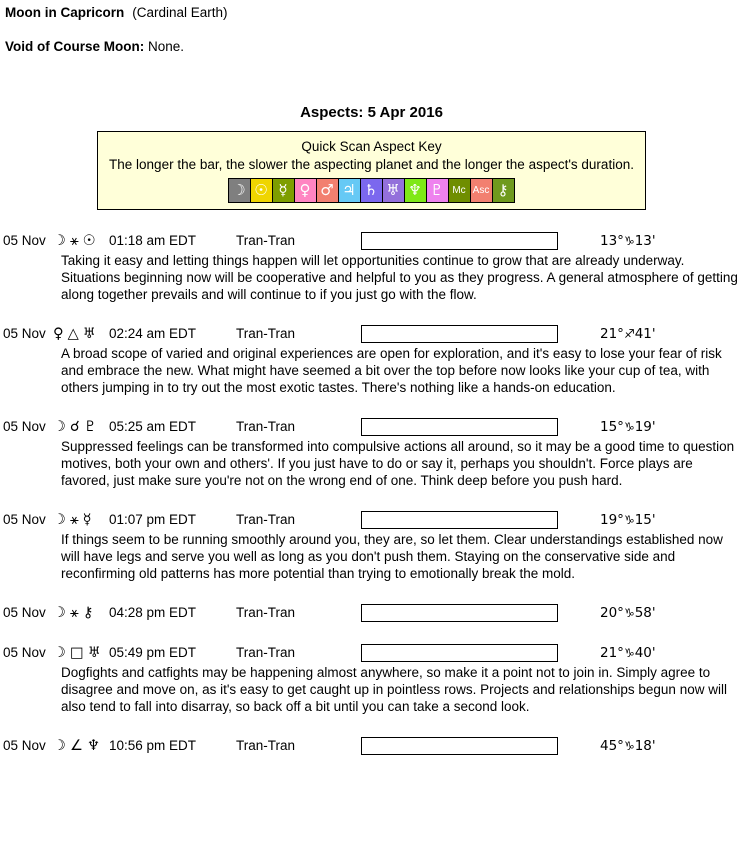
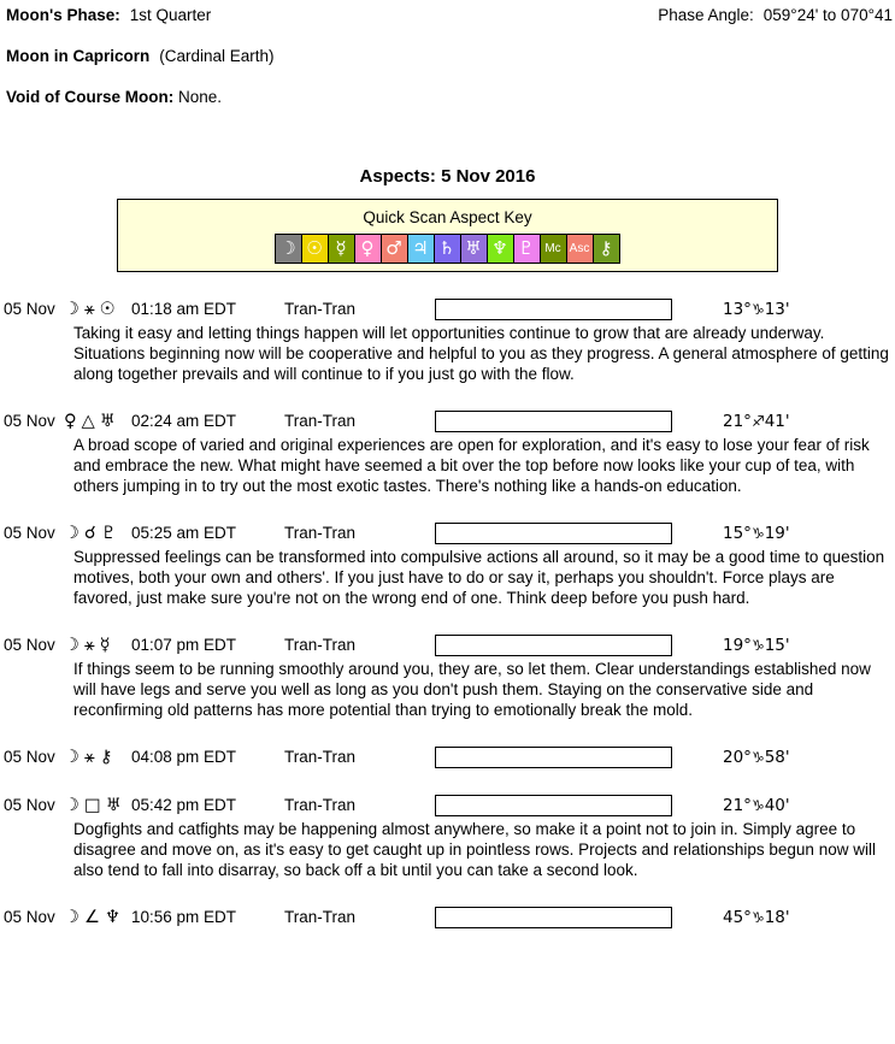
+ Moon's Phase: 1st Quarter
+ Phase Angle: 059°24' to 070°41
  Moon in Capricorn (Cardinal Earth)
  Void of Course Moon: None.
- Aspects: 5 Apr 2016
+ Aspects: 5 Nov 2016
  Quick Scan Aspect Key
- The longer the bar, the slower the aspecting planet and the longer the aspect's duration.
  ☽
  ☉
  ☿
  ♀
  ♂
  ♃
  ♄
  ♅
  ♆
  ♇
  Mc
  Asc
  ⚷
  05 Nov
  ☽
  ⚹
  ☉
  01:18 am EDT
  Tran-Tran
  13°♑13'
  Taking it easy and letting things happen will let opportunities continue to grow that are already underway. Situations beginning now will be cooperative and helpful to you as they progress. A general atmosphere of getting along together prevails and will continue to if you just go with the flow.
  05 Nov
  ♀
  △
  ♅
  02:24 am EDT
  Tran-Tran
  21°♐41'
  A broad scope of varied and original experiences are open for exploration, and it's easy to lose your fear of risk and embrace the new. What might have seemed a bit over the top before now looks like your cup of tea, with others jumping in to try out the most exotic tastes. There's nothing like a hands-on education.
  05 Nov
  ☽
  ☌
  ♇
  05:25 am EDT
  Tran-Tran
  15°♑19'
  Suppressed feelings can be transformed into compulsive actions all around, so it may be a good time to question motives, both your own and others'. If you just have to do or say it, perhaps you shouldn't. Force plays are favored, just make sure you're not on the wrong end of one. Think deep before you push hard.
  05 Nov
  ☽
  ⚹
  ☿
  01:07 pm EDT
  Tran-Tran
  19°♑15'
  If things seem to be running smoothly around you, they are, so let them. Clear understandings established now will have legs and serve you well as long as you don't push them. Staying on the conservative side and reconfirming old patterns has more potential than trying to emotionally break the mold.
  05 Nov
  ☽
  ⚹
  ⚷
- 04:28 pm EDT
+ 04:08 pm EDT
  Tran-Tran
  20°♑58'
  05 Nov
  ☽
  □
  ♅
- 05:49 pm EDT
+ 05:42 pm EDT
  Tran-Tran
  21°♑40'
  Dogfights and catfights may be happening almost anywhere, so make it a point not to join in. Simply agree to disagree and move on, as it's easy to get caught up in pointless rows. Projects and relationships begun now will also tend to fall into disarray, so back off a bit until you can take a second look.
  05 Nov
  ☽
  ∠
  ♆
  10:56 pm EDT
  Tran-Tran
  45°♑18'
